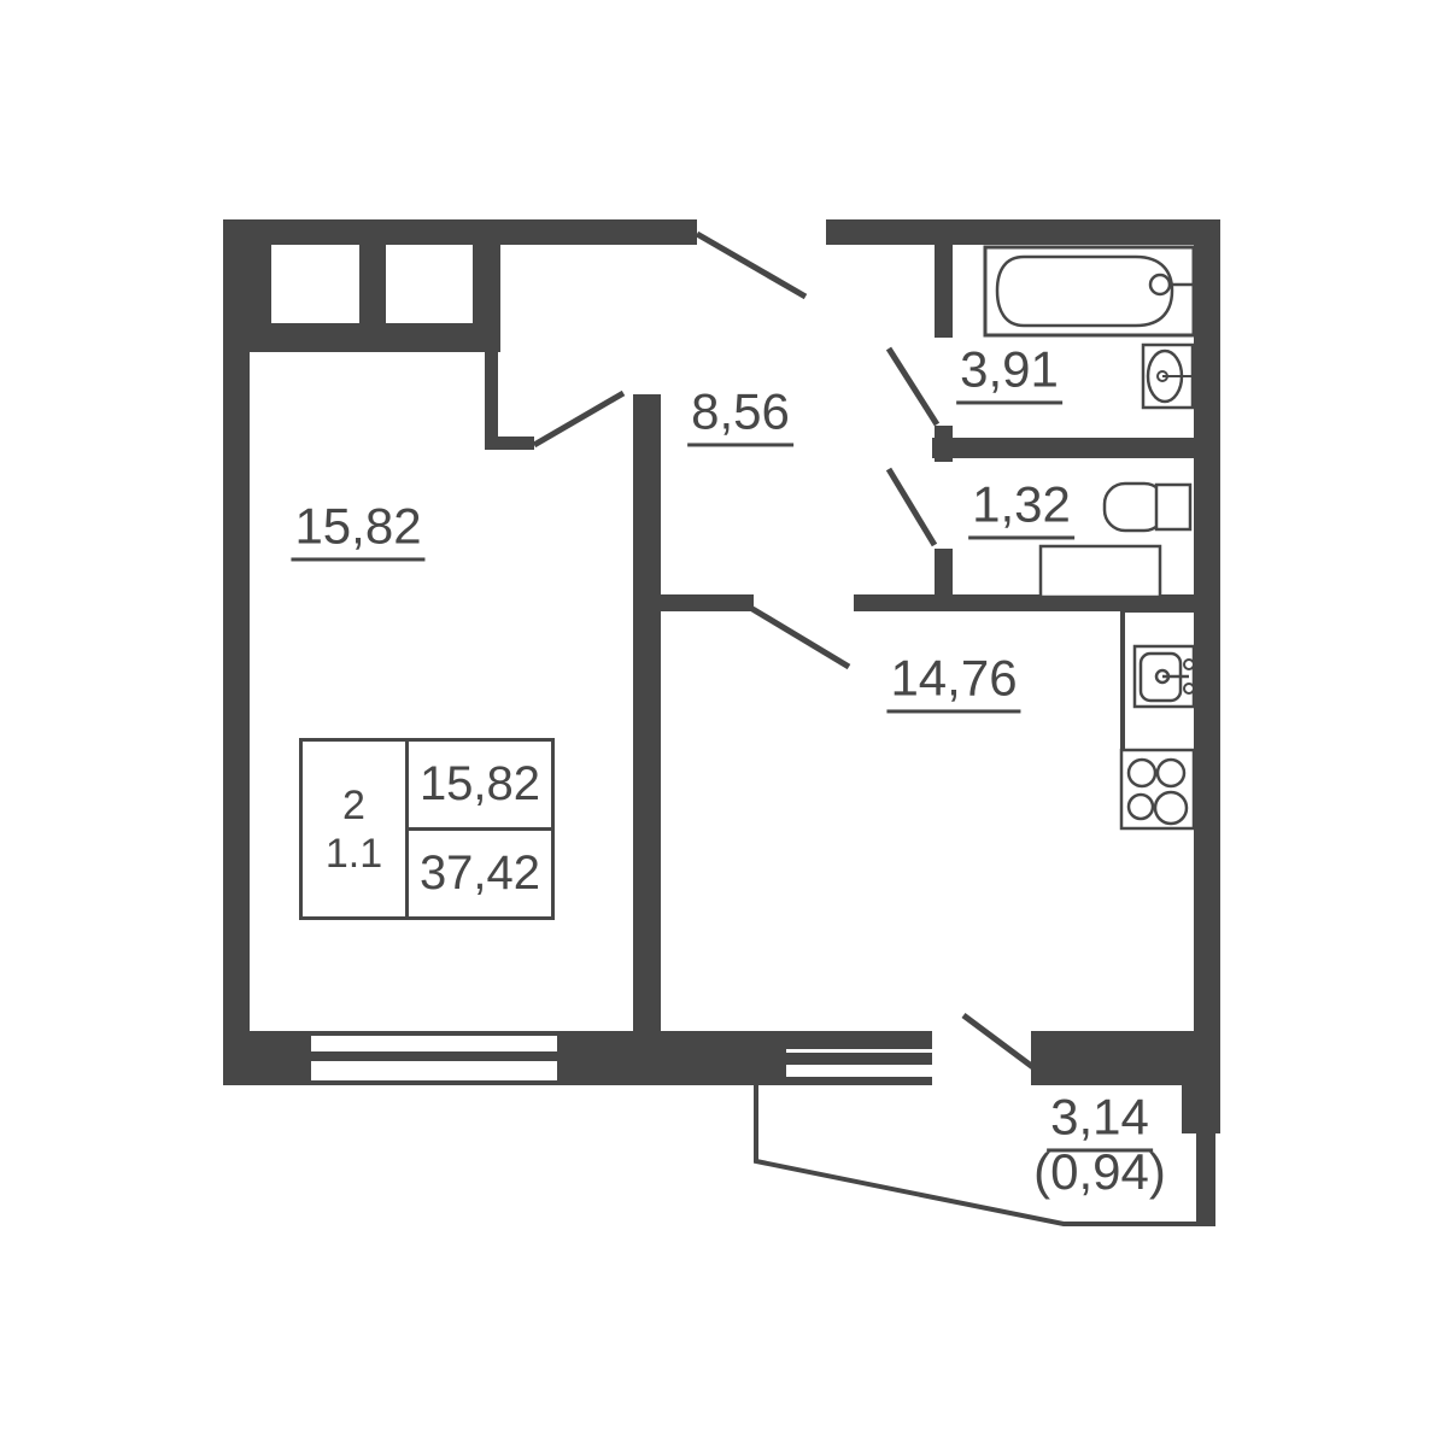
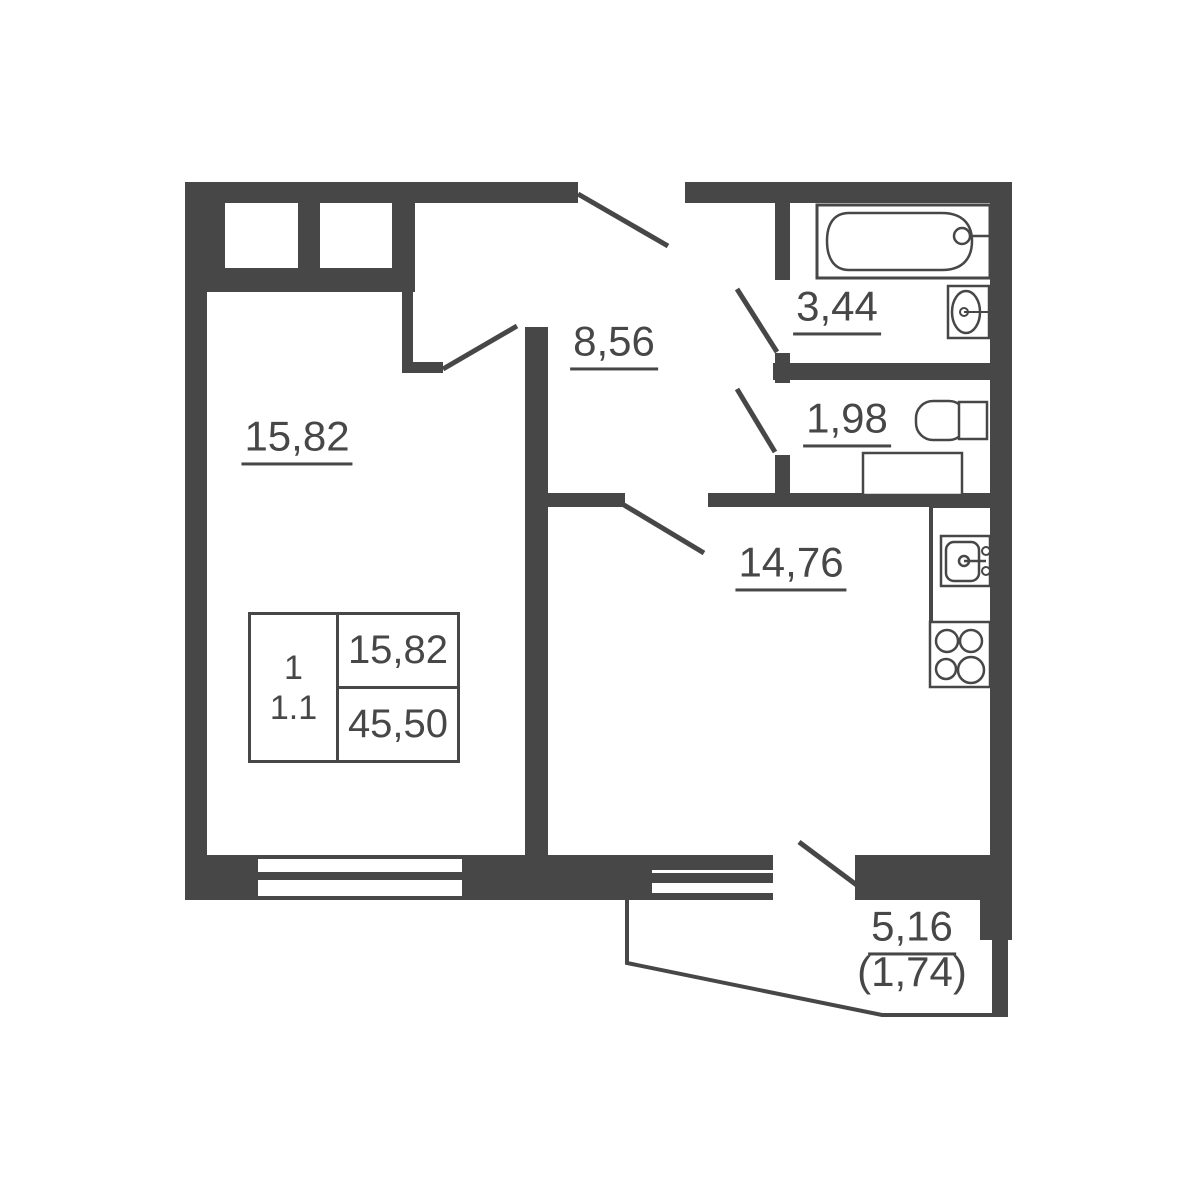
  15,82
  8,56
- 3,91
+ 3,44
- 1,32
+ 1,98
  14,76
- 3,14
+ 5,16
- (0,94)
+ (1,74)
- 2
+ 1
  1.1
  15,82
- 37,42
+ 45,50
